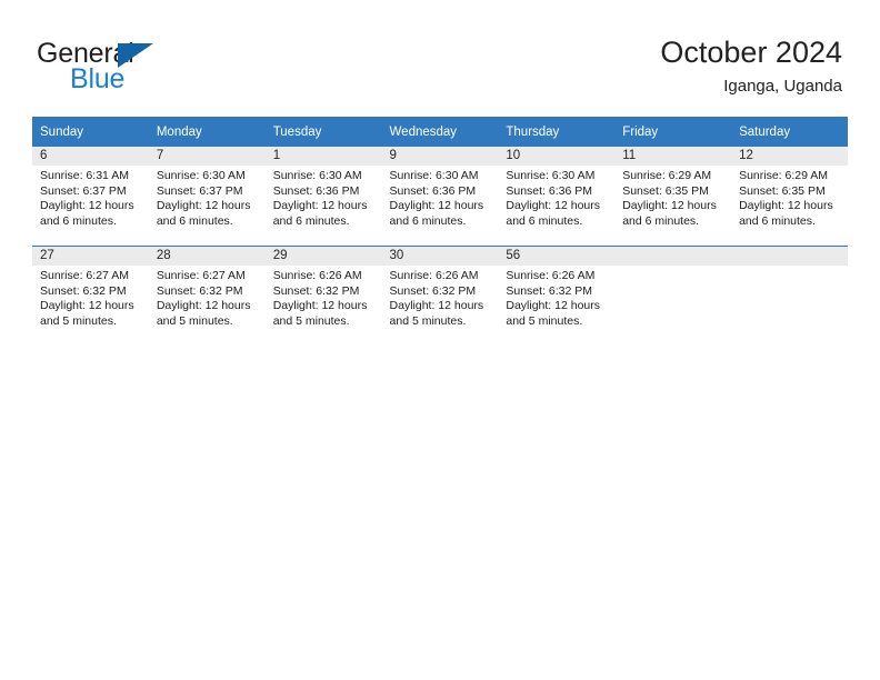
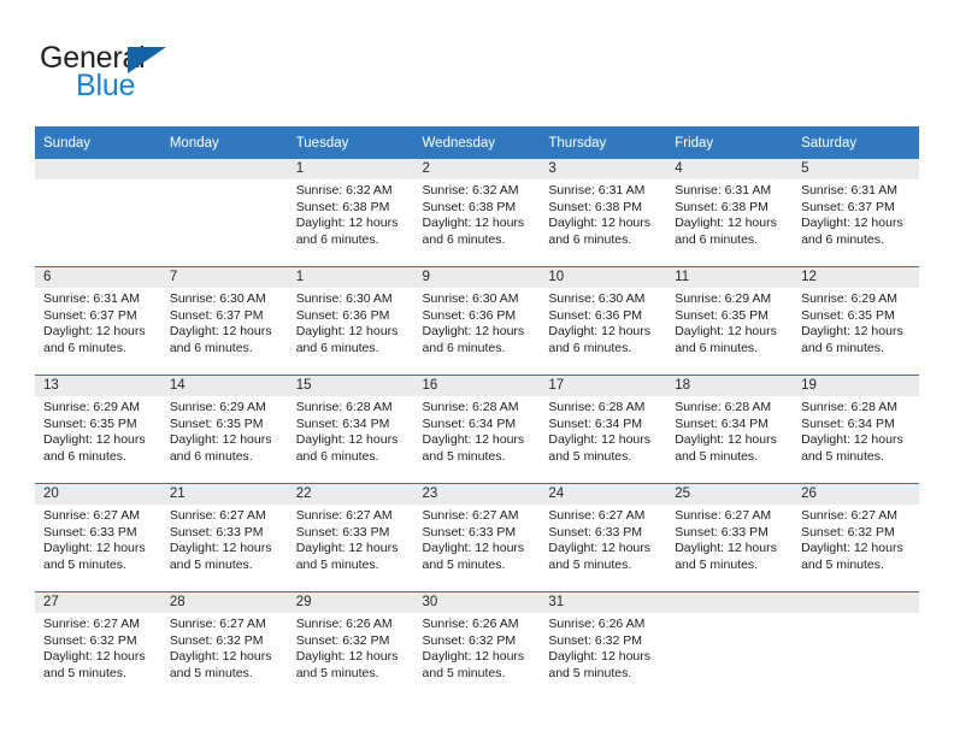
  General
  Blue
- October 2024
- Iganga, Uganda
  Sunday	Monday	Tuesday	Wednesday	Thursday	Friday	Saturday
+ 		1Sunrise: 6:32 AMSunset: 6:38 PMDaylight: 12 hoursand 6 minutes.	2Sunrise: 6:32 AMSunset: 6:38 PMDaylight: 12 hoursand 6 minutes.	3Sunrise: 6:31 AMSunset: 6:38 PMDaylight: 12 hoursand 6 minutes.	4Sunrise: 6:31 AMSunset: 6:38 PMDaylight: 12 hoursand 6 minutes.	5Sunrise: 6:31 AMSunset: 6:37 PMDaylight: 12 hoursand 6 minutes.
  6Sunrise: 6:31 AMSunset: 6:37 PMDaylight: 12 hoursand 6 minutes.	7Sunrise: 6:30 AMSunset: 6:37 PMDaylight: 12 hoursand 6 minutes.	1Sunrise: 6:30 AMSunset: 6:36 PMDaylight: 12 hoursand 6 minutes.	9Sunrise: 6:30 AMSunset: 6:36 PMDaylight: 12 hoursand 6 minutes.	10Sunrise: 6:30 AMSunset: 6:36 PMDaylight: 12 hoursand 6 minutes.	11Sunrise: 6:29 AMSunset: 6:35 PMDaylight: 12 hoursand 6 minutes.	12Sunrise: 6:29 AMSunset: 6:35 PMDaylight: 12 hoursand 6 minutes.
+ 13Sunrise: 6:29 AMSunset: 6:35 PMDaylight: 12 hoursand 6 minutes.	14Sunrise: 6:29 AMSunset: 6:35 PMDaylight: 12 hoursand 6 minutes.	15Sunrise: 6:28 AMSunset: 6:34 PMDaylight: 12 hoursand 6 minutes.	16Sunrise: 6:28 AMSunset: 6:34 PMDaylight: 12 hoursand 5 minutes.	17Sunrise: 6:28 AMSunset: 6:34 PMDaylight: 12 hoursand 5 minutes.	18Sunrise: 6:28 AMSunset: 6:34 PMDaylight: 12 hoursand 5 minutes.	19Sunrise: 6:28 AMSunset: 6:34 PMDaylight: 12 hoursand 5 minutes.
+ 20Sunrise: 6:27 AMSunset: 6:33 PMDaylight: 12 hoursand 5 minutes.	21Sunrise: 6:27 AMSunset: 6:33 PMDaylight: 12 hoursand 5 minutes.	22Sunrise: 6:27 AMSunset: 6:33 PMDaylight: 12 hoursand 5 minutes.	23Sunrise: 6:27 AMSunset: 6:33 PMDaylight: 12 hoursand 5 minutes.	24Sunrise: 6:27 AMSunset: 6:33 PMDaylight: 12 hoursand 5 minutes.	25Sunrise: 6:27 AMSunset: 6:33 PMDaylight: 12 hoursand 5 minutes.	26Sunrise: 6:27 AMSunset: 6:32 PMDaylight: 12 hoursand 5 minutes.
- 27Sunrise: 6:27 AMSunset: 6:32 PMDaylight: 12 hoursand 5 minutes.	28Sunrise: 6:27 AMSunset: 6:32 PMDaylight: 12 hoursand 5 minutes.	29Sunrise: 6:26 AMSunset: 6:32 PMDaylight: 12 hoursand 5 minutes.	30Sunrise: 6:26 AMSunset: 6:32 PMDaylight: 12 hoursand 5 minutes.	56Sunrise: 6:26 AMSunset: 6:32 PMDaylight: 12 hoursand 5 minutes.
+ 27Sunrise: 6:27 AMSunset: 6:32 PMDaylight: 12 hoursand 5 minutes.	28Sunrise: 6:27 AMSunset: 6:32 PMDaylight: 12 hoursand 5 minutes.	29Sunrise: 6:26 AMSunset: 6:32 PMDaylight: 12 hoursand 5 minutes.	30Sunrise: 6:26 AMSunset: 6:32 PMDaylight: 12 hoursand 5 minutes.	31Sunrise: 6:26 AMSunset: 6:32 PMDaylight: 12 hoursand 5 minutes.
